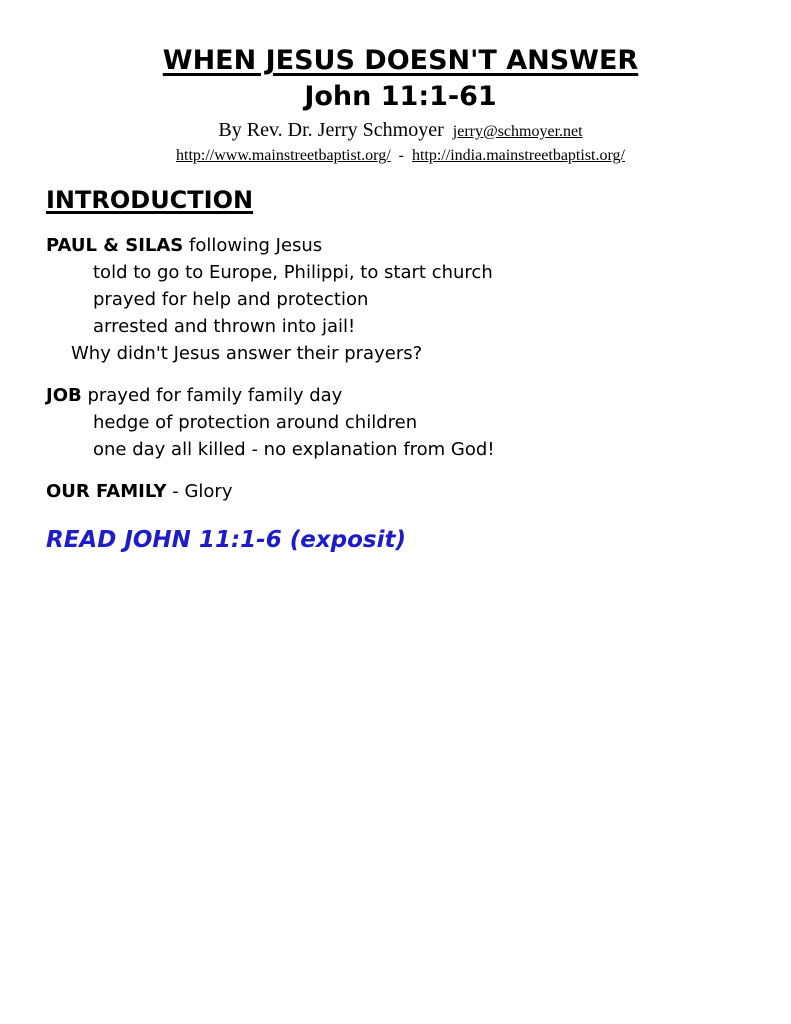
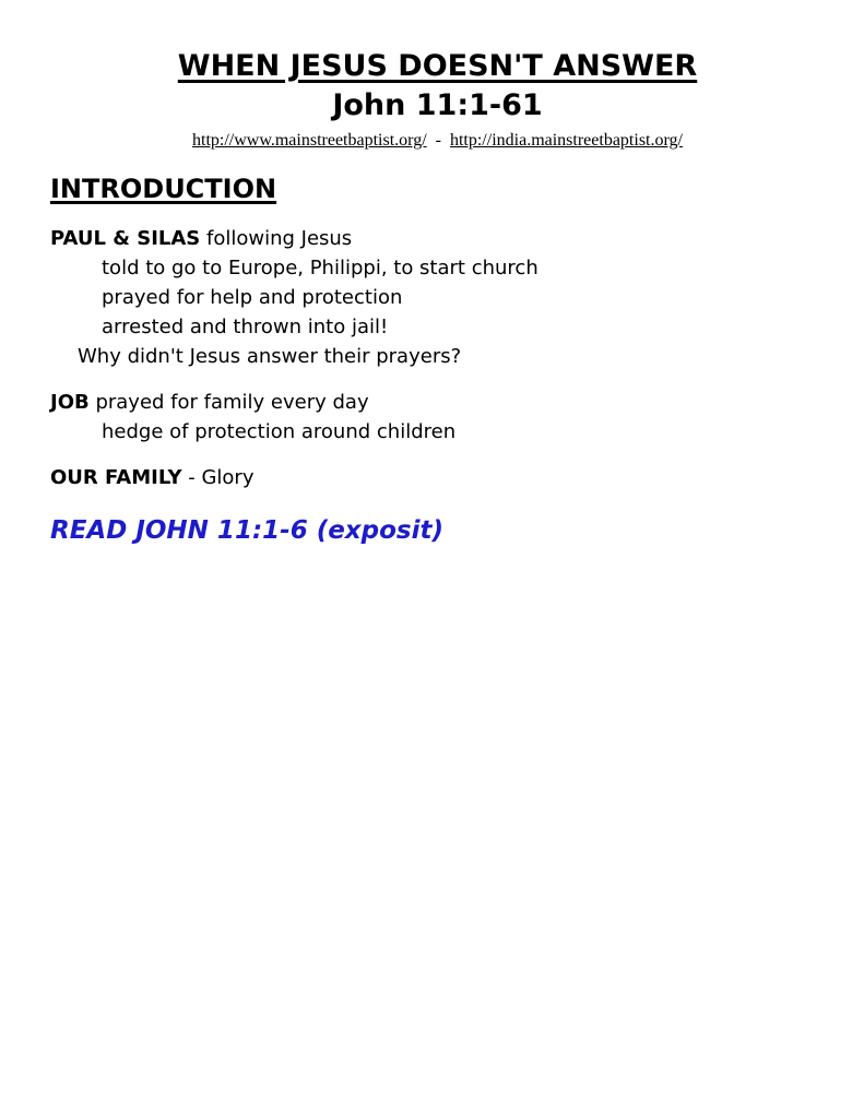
  WHEN JESUS DOESN'T ANSWER
  John 11:1-61
- By Rev. Dr. Jerry Schmoyer jerry@schmoyer.net
  http://www.mainstreetbaptist.org/ - http://india.mainstreetbaptist.org/
  INTRODUCTION
  PAUL & SILAS following Jesus
  told to go to Europe, Philippi, to start church
  prayed for help and protection
  arrested and thrown into jail!
  Why didn't Jesus answer their prayers?
- JOB prayed for family family day
+ JOB prayed for family every day
  hedge of protection around children
- one day all killed - no explanation from God!
  OUR FAMILY - Glory
  READ JOHN 11:1-6 (exposit)
